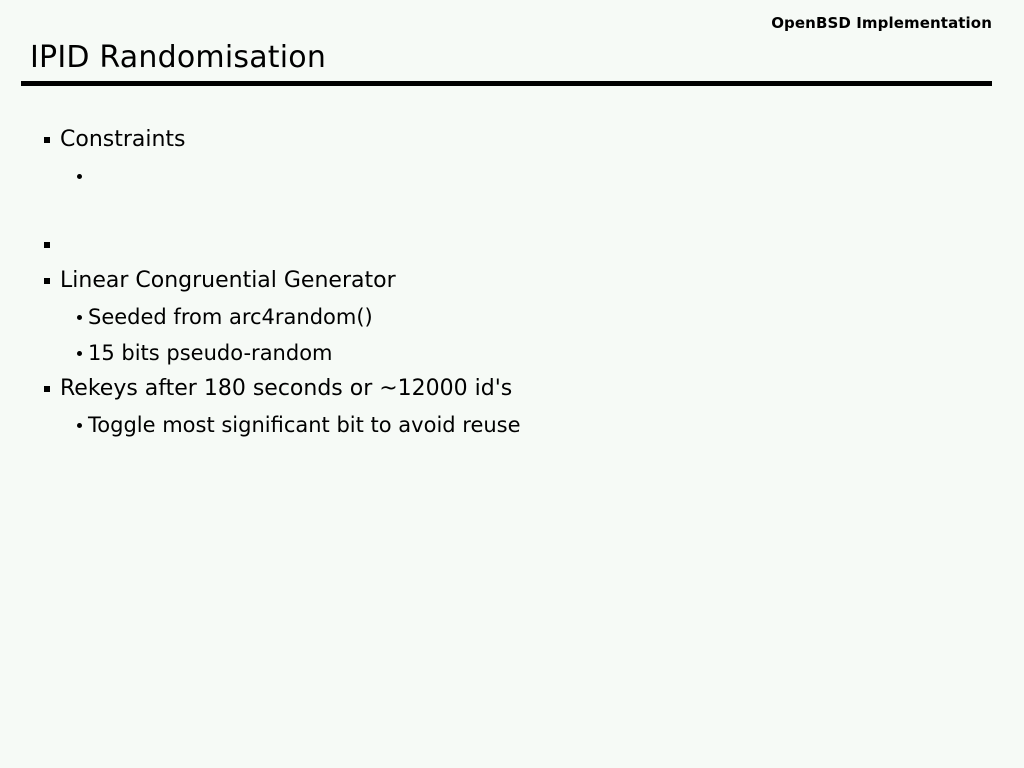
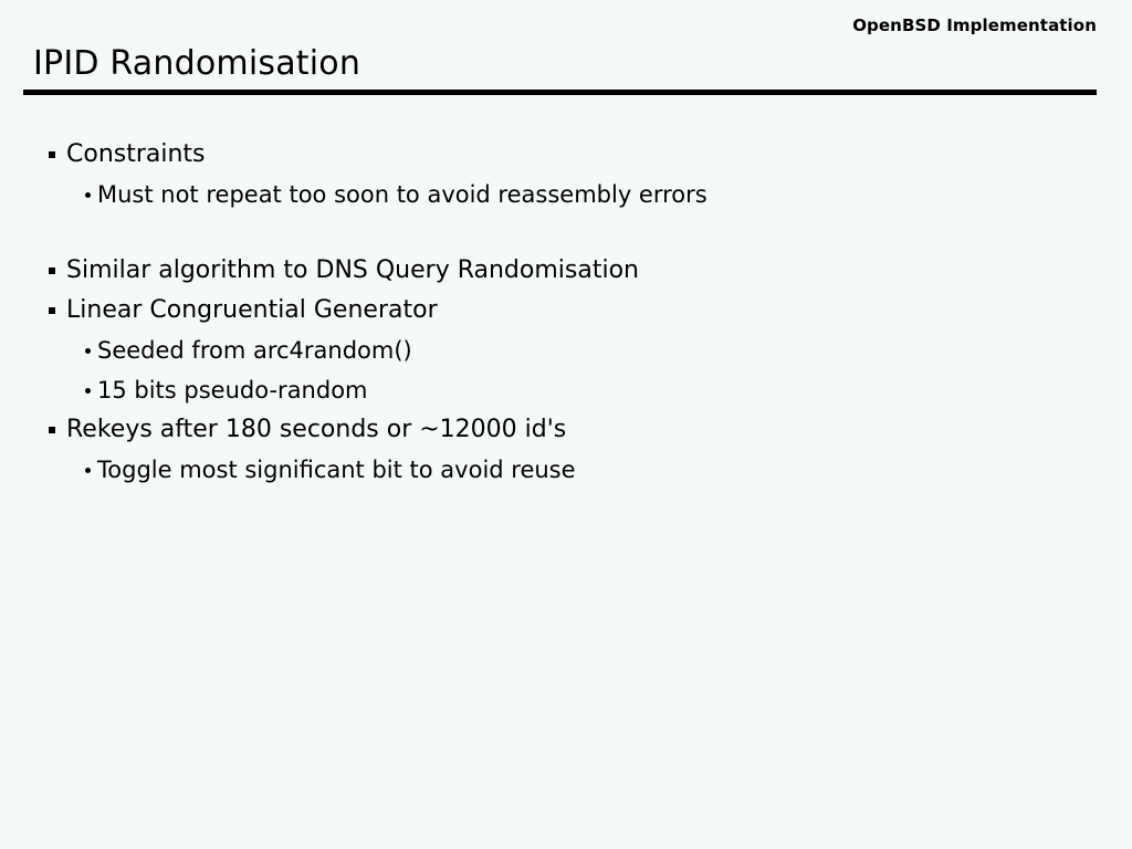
  OpenBSD Implementation
  IPID Randomisation
  Constraints
+ Must not repeat too soon to avoid reassembly errors
+ Similar algorithm to DNS Query Randomisation
  Linear Congruential Generator
  Seeded from arc4random()
  15 bits pseudo-random
  Rekeys after 180 seconds or ~12000 id's
  Toggle most significant bit to avoid reuse
